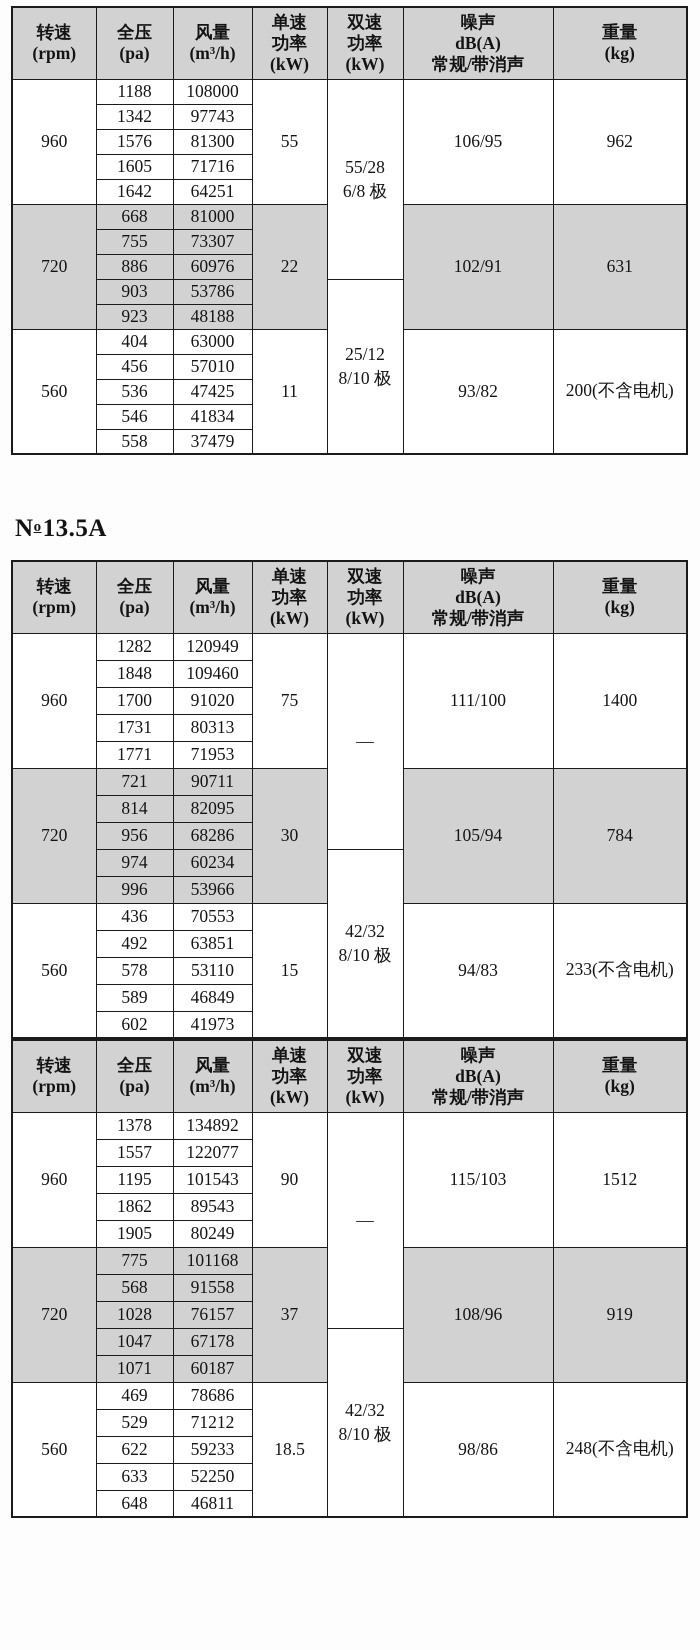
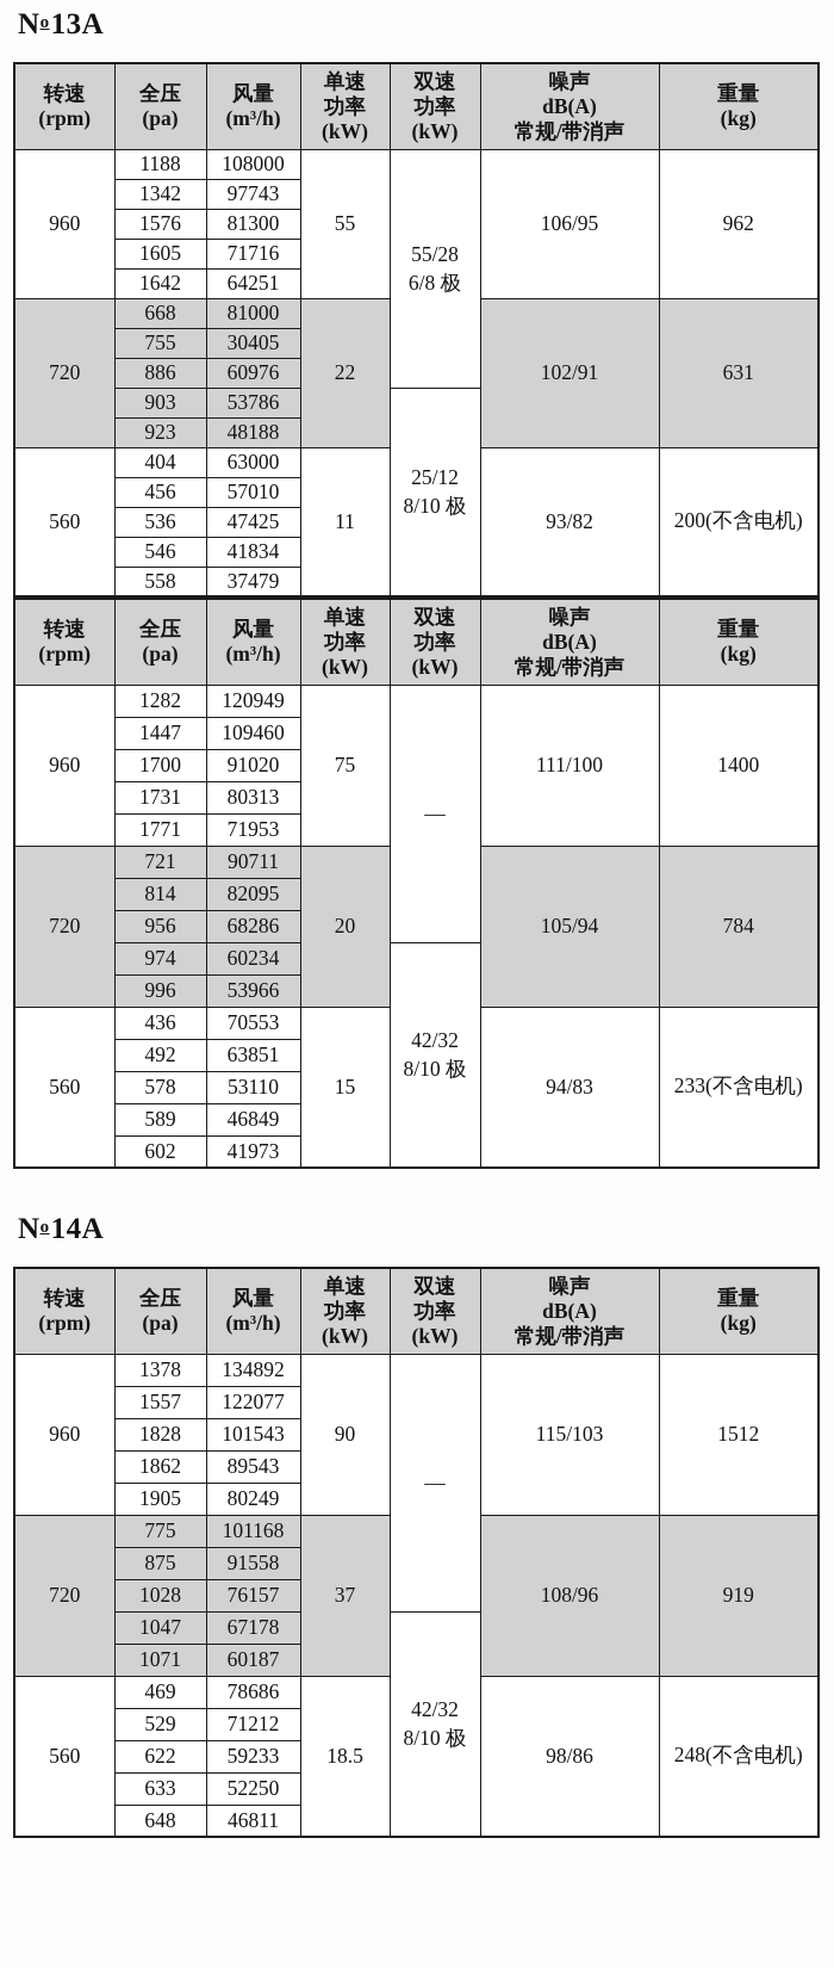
+ No13A
  转速(rpm)	全压(pa)	风量(m³/h)	单速功率(kW)	双速功率(kW)	噪声dB(A)常规/带消声	重量(kg)
  960	1188	108000	55	55/286/8 极	106/95	962
  1342	97743
  1576	81300
  1605	71716
  1642	64251
  720	668	81000	22	102/91	631
- 755	73307
+ 755	30405
  886	60976
  903	53786	25/128/10 极
  923	48188
  560	404	63000	11	93/82	200(不含电机)
  456	57010
  536	47425
  546	41834
  558	37479
- No13.5A
  转速(rpm)	全压(pa)	风量(m³/h)	单速功率(kW)	双速功率(kW)	噪声dB(A)常规/带消声	重量(kg)
  960	1282	120949	75	—	111/100	1400
- 1848	109460
+ 1447	109460
  1700	91020
  1731	80313
  1771	71953
- 720	721	90711	30	105/94	784
+ 720	721	90711	20	105/94	784
  814	82095
  956	68286
  974	60234	42/328/10 极
  996	53966
  560	436	70553	15	94/83	233(不含电机)
  492	63851
  578	53110
  589	46849
  602	41973
+ No14A
  转速(rpm)	全压(pa)	风量(m³/h)	单速功率(kW)	双速功率(kW)	噪声dB(A)常规/带消声	重量(kg)
  960	1378	134892	90	—	115/103	1512
  1557	122077
- 1195	101543
+ 1828	101543
  1862	89543
  1905	80249
  720	775	101168	37	108/96	919
- 568	91558
+ 875	91558
  1028	76157
  1047	67178	42/328/10 极
  1071	60187
  560	469	78686	18.5	98/86	248(不含电机)
  529	71212
  622	59233
  633	52250
  648	46811
